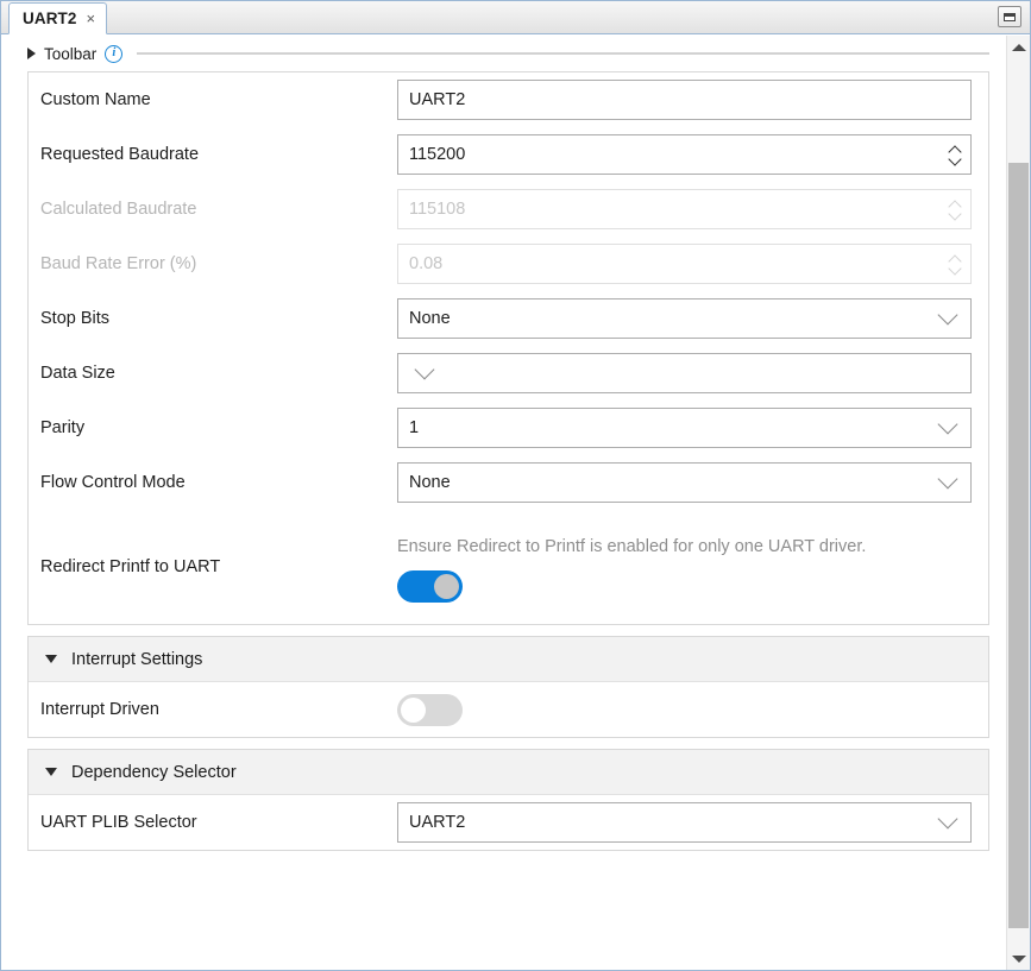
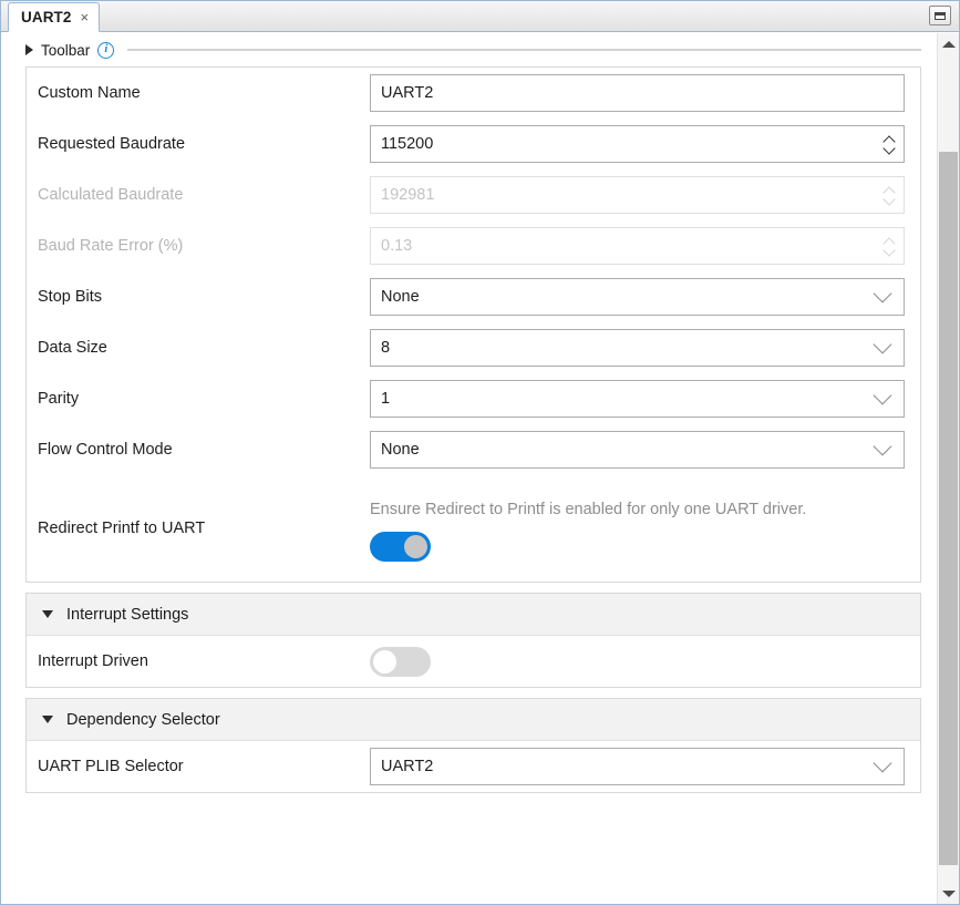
  UART2
  ×
  Toolbar
  i
  Custom Name
  UART2
  Requested Baudrate
  115200
  Calculated Baudrate
- 115108
+ 192981
  Baud Rate Error (%)
- 0.08
+ 0.13
  Stop Bits
  None
  Data Size
+ 8
  Parity
  1
  Flow Control Mode
  None
  Redirect Printf to UART
  Ensure Redirect to Printf is enabled for only one UART driver.
  Interrupt Settings
  Interrupt Driven
  Dependency Selector
  UART PLIB Selector
  UART2
